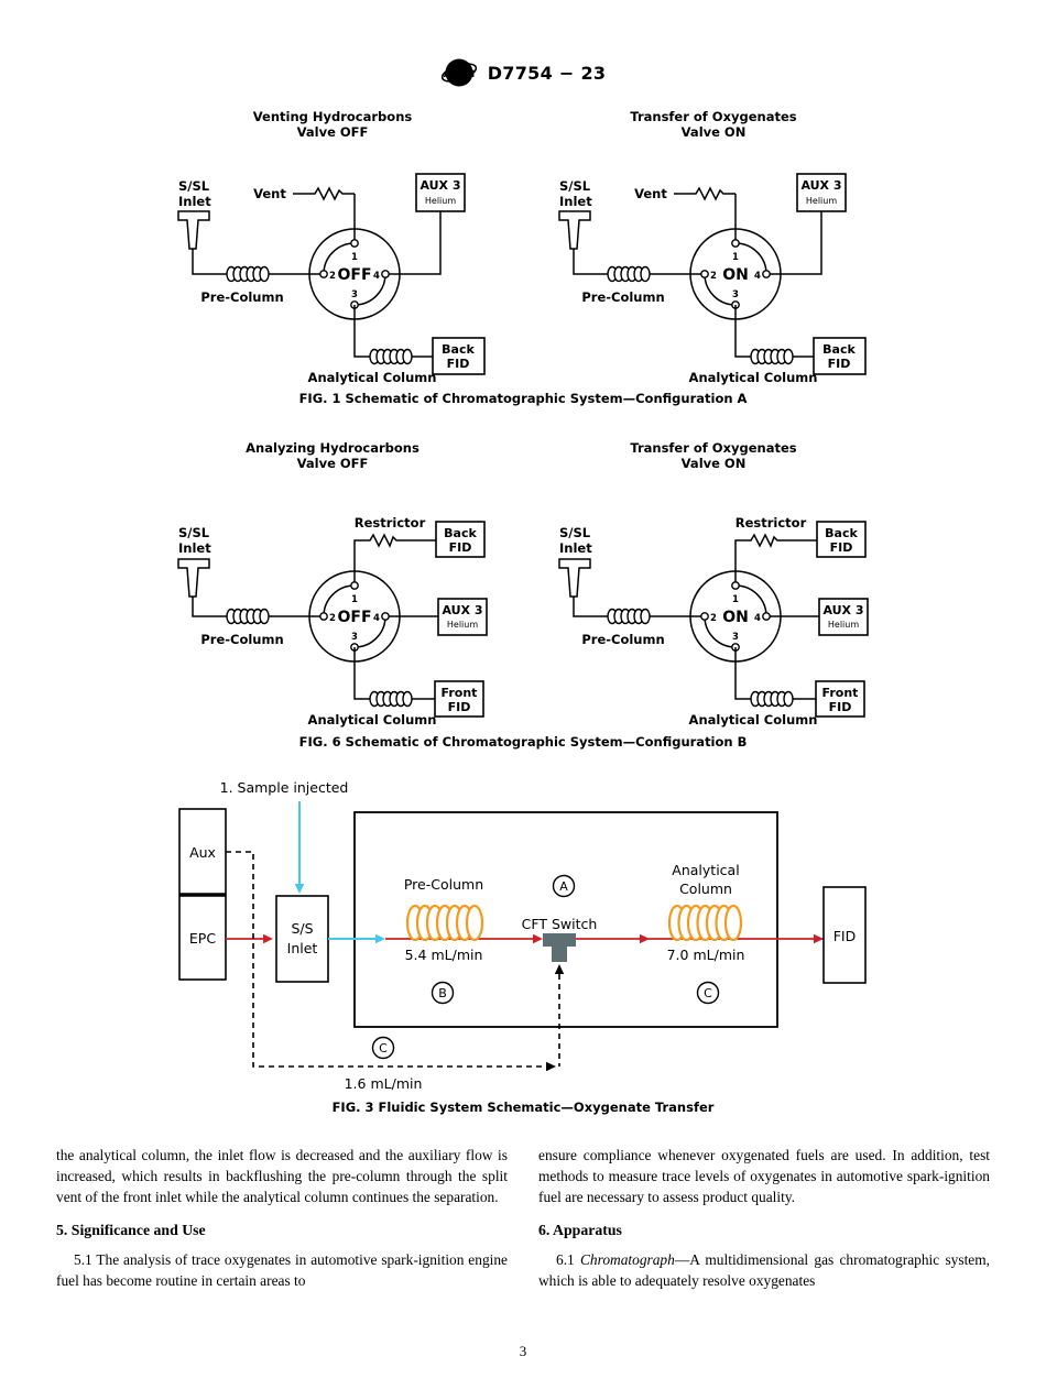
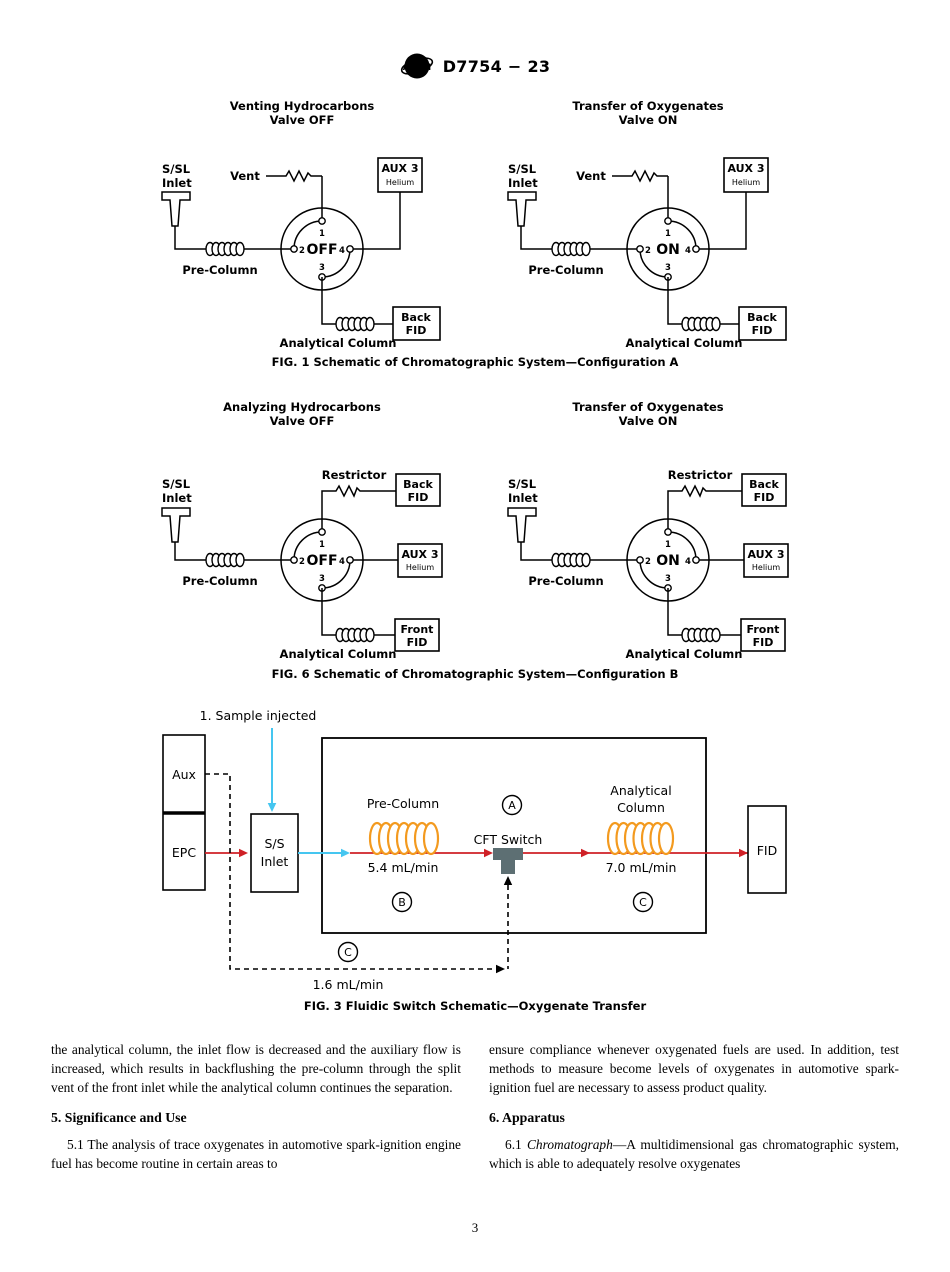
  ASTM
  D7754 − 23
  Venting Hydrocarbons
  Valve OFF
  S/SL
  Inlet
  Pre-Column
  Vent
  AUX 3
  Helium
  1
  2
  3
  4
  OFF
  Analytical Column
  Back
  FID
  Transfer of Oxygenates
  Valve ON
  S/SL
  Inlet
  Pre-Column
  Vent
  AUX 3
  Helium
  1
  2
  3
  4
  ON
  Analytical Column
  Back
  FID
  FIG. 1 Schematic of Chromatographic System—Configuration A
  Analyzing Hydrocarbons
  Valve OFF
  S/SL
  Inlet
  Pre-Column
  Restrictor
  Back
  FID
  AUX 3
  Helium
  1
  2
  3
  4
  OFF
  Analytical Column
  Front
  FID
  Transfer of Oxygenates
  Valve ON
  S/SL
  Inlet
  Pre-Column
  Restrictor
  Back
  FID
  AUX 3
  Helium
  1
  2
  3
  4
  ON
  Analytical Column
  Front
  FID
  FIG. 6 Schematic of Chromatographic System—Configuration B
  1. Sample injected
  Aux
  EPC
  S/S
  Inlet
  Pre-Column
  5.4 mL/min
  A
  B
  CFT Switch
  Analytical
  Column
  7.0 mL/min
  C
  FID
  C
  1.6 mL/min
- FIG. 3 Fluidic System Schematic—Oxygenate Transfer
+ FIG. 3 Fluidic Switch Schematic—Oxygenate Transfer
  the analytical column, the inlet flow is decreased and the auxiliary flow is increased, which results in backflushing the pre-column through the split vent of the front inlet while the analytical column continues the separation.
  5. Significance and Use
  5.1 The analysis of trace oxygenates in automotive spark-ignition engine fuel has become routine in certain areas to
- ensure compliance whenever oxygenated fuels are used. In addition, test methods to measure trace levels of oxygenates in automotive spark-ignition fuel are necessary to assess product quality.
+ ensure compliance whenever oxygenated fuels are used. In addition, test methods to measure become levels of oxygenates in automotive spark-ignition fuel are necessary to assess product quality.
  6. Apparatus
  6.1 Chromatograph—A multidimensional gas chromatographic system, which is able to adequately resolve oxygenates
  3
